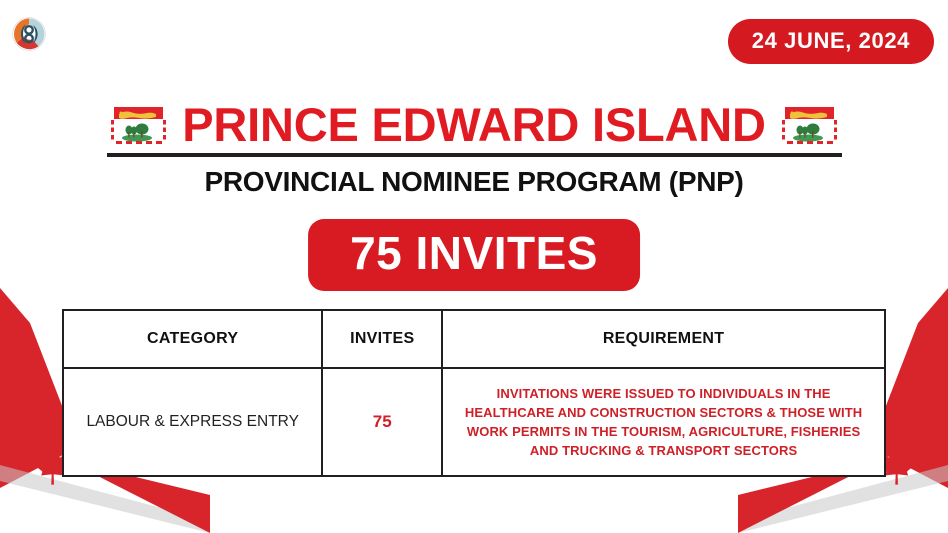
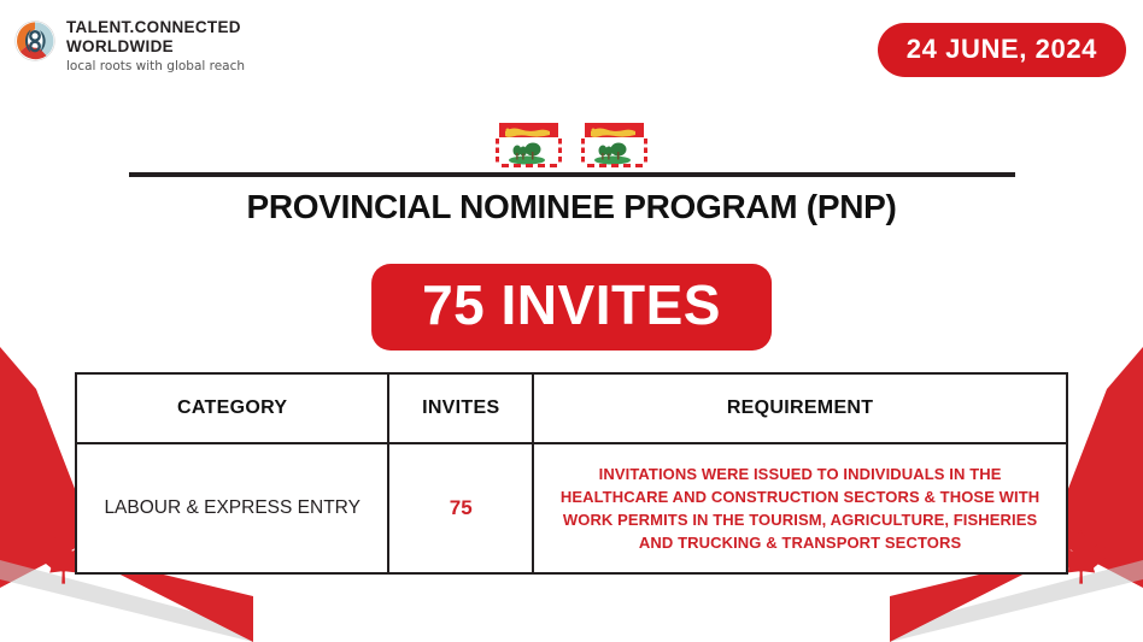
+ TALENT.CONNECTED
+ WORLDWIDE
+ local roots with global reach
  24 JUNE, 2024
- PRINCE EDWARD ISLAND
  PROVINCIAL NOMINEE PROGRAM (PNP)
  75 INVITES
  CATEGORY	INVITES	REQUIREMENT
  LABOUR & EXPRESS ENTRY	75	INVITATIONS WERE ISSUED TO INDIVIDUALS IN THE HEALTHCARE AND CONSTRUCTION SECTORS & THOSE WITH WORK PERMITS IN THE TOURISM, AGRICULTURE, FISHERIES AND TRUCKING & TRANSPORT SECTORS
